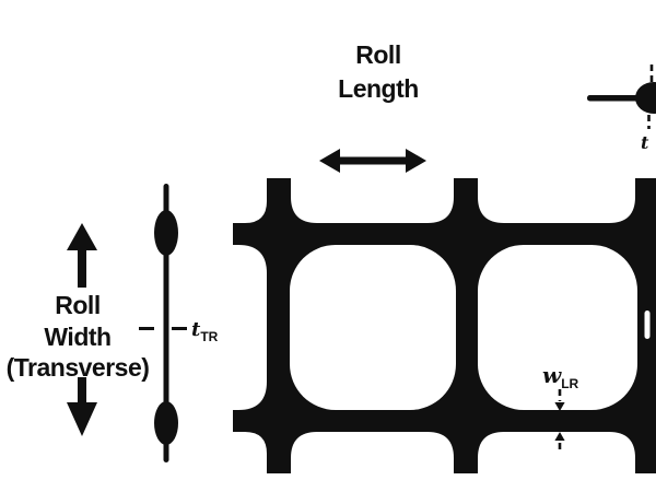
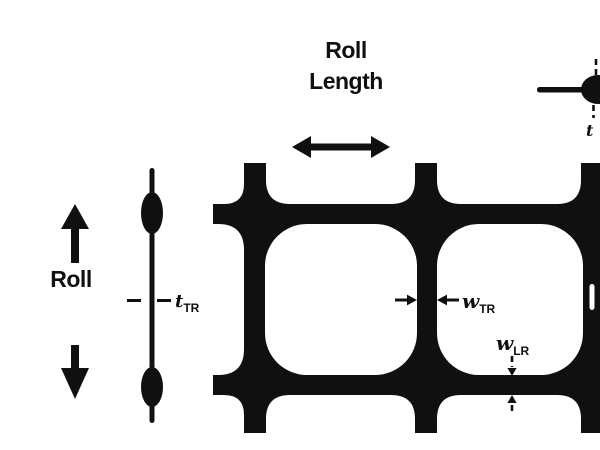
  Roll
  Length
  Roll
- Width
- (Transverse)
  tTR
+ wTR
  wLR
  t
